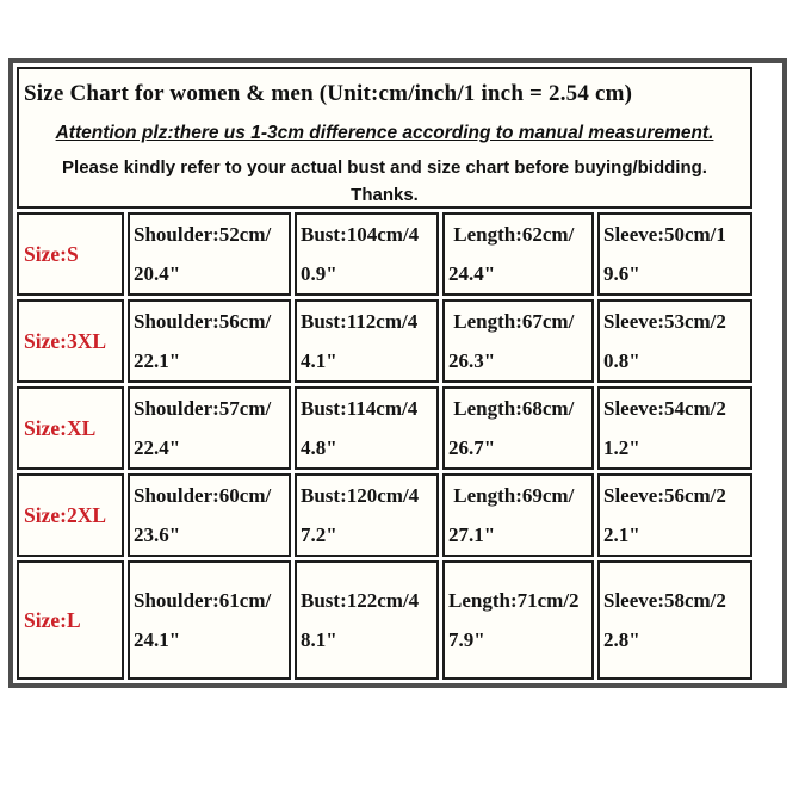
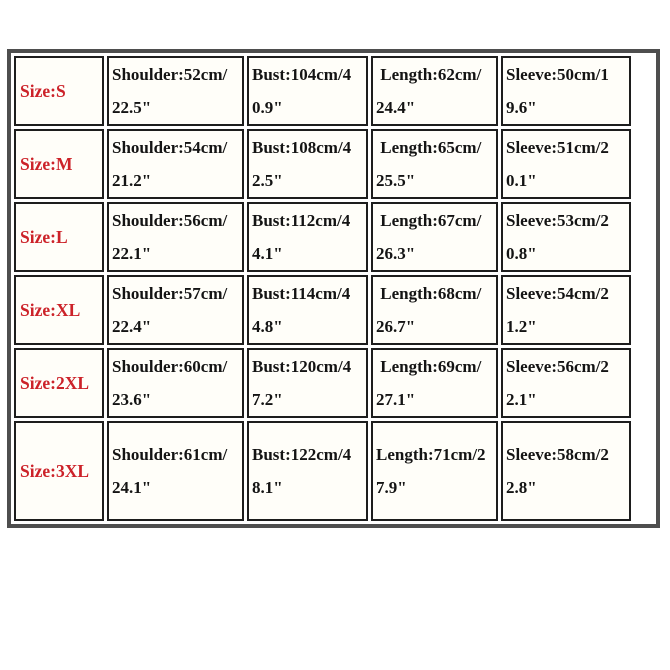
- Size Chart for women & men (Unit:cm/inch/1 inch = 2.54 cm) Attention plz:there us 1-3cm difference according to manual measurement. Please kindly refer to your actual bust and size chart before buying/bidding. Thanks.
- Size:S	Shoulder:52cm/ 20.4"	Bust:104cm/4 0.9"	Length:62cm/ 24.4"	Sleeve:50cm/1 9.6"
+ Size:S	Shoulder:52cm/ 22.5"	Bust:104cm/4 0.9"	Length:62cm/ 24.4"	Sleeve:50cm/1 9.6"
+ Size:M	Shoulder:54cm/ 21.2"	Bust:108cm/4 2.5"	Length:65cm/ 25.5"	Sleeve:51cm/2 0.1"
- Size:3XL	Shoulder:56cm/ 22.1"	Bust:112cm/4 4.1"	Length:67cm/ 26.3"	Sleeve:53cm/2 0.8"
+ Size:L	Shoulder:56cm/ 22.1"	Bust:112cm/4 4.1"	Length:67cm/ 26.3"	Sleeve:53cm/2 0.8"
  Size:XL	Shoulder:57cm/ 22.4"	Bust:114cm/4 4.8"	Length:68cm/ 26.7"	Sleeve:54cm/2 1.2"
  Size:2XL	Shoulder:60cm/ 23.6"	Bust:120cm/4 7.2"	Length:69cm/ 27.1"	Sleeve:56cm/2 2.1"
- Size:L	Shoulder:61cm/ 24.1"	Bust:122cm/4 8.1"	Length:71cm/2 7.9"	Sleeve:58cm/2 2.8"
+ Size:3XL	Shoulder:61cm/ 24.1"	Bust:122cm/4 8.1"	Length:71cm/2 7.9"	Sleeve:58cm/2 2.8"
